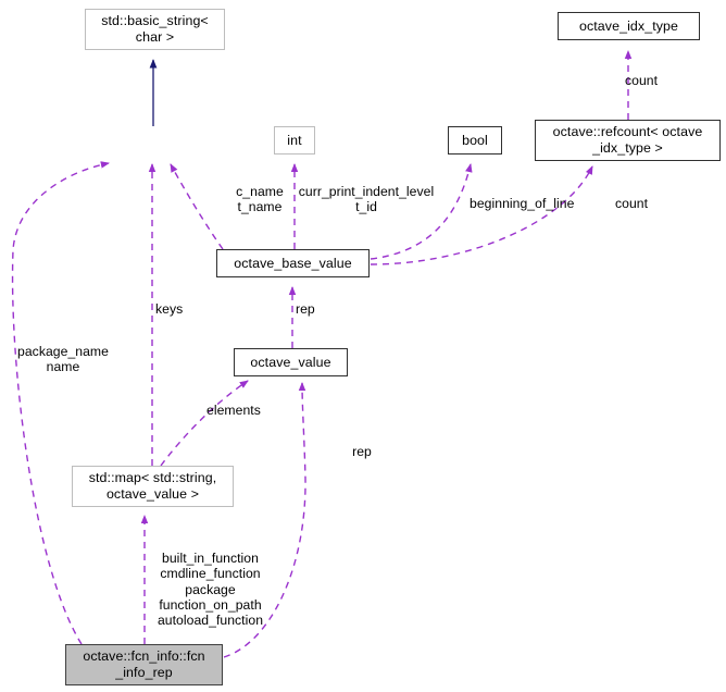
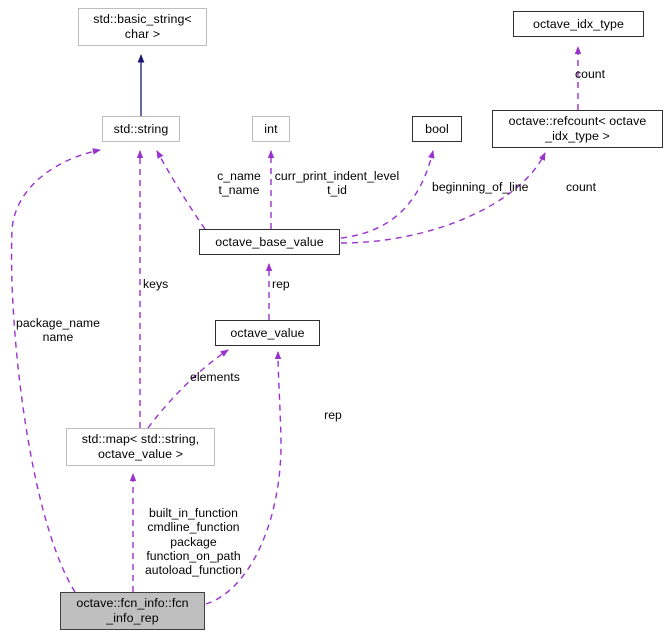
  std::basic_string<
  char >
  octave_idx_type
+ std::string
  int
  bool
  octave::refcount< octave
  _idx_type >
  octave_base_value
  octave_value
  std::map< std::string,
  octave_value >
  octave::fcn_info::fcn
  _info_rep
  count
  c_name
  t_name
  curr_print_indent_level
  t_id
  beginning_of_line
  count
  package_name
  name
  keys
  rep
  elements
  rep
  built_in_function
  cmdline_function
  package
  function_on_path
  autoload_function
